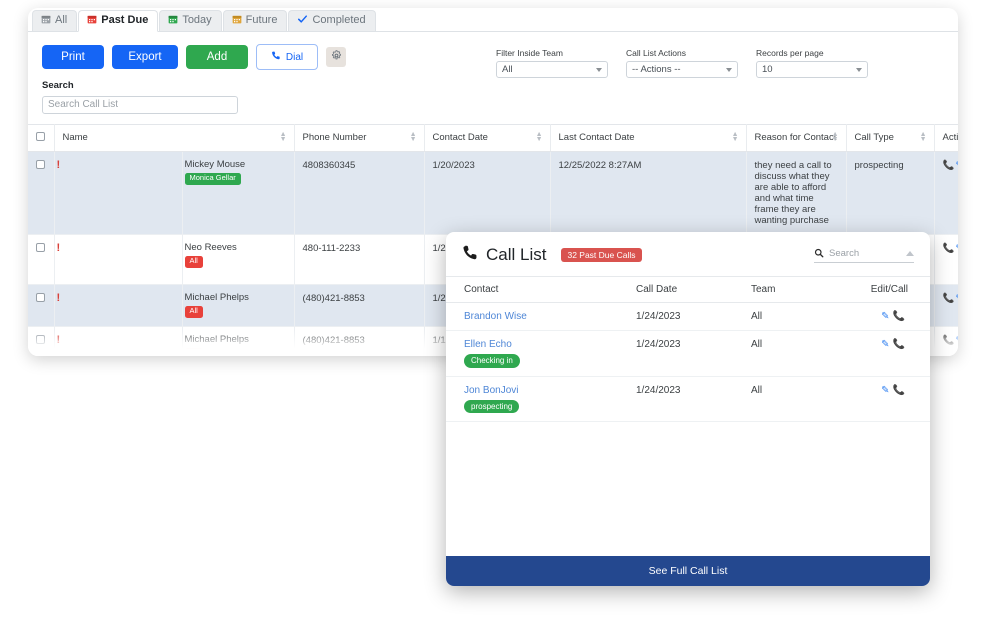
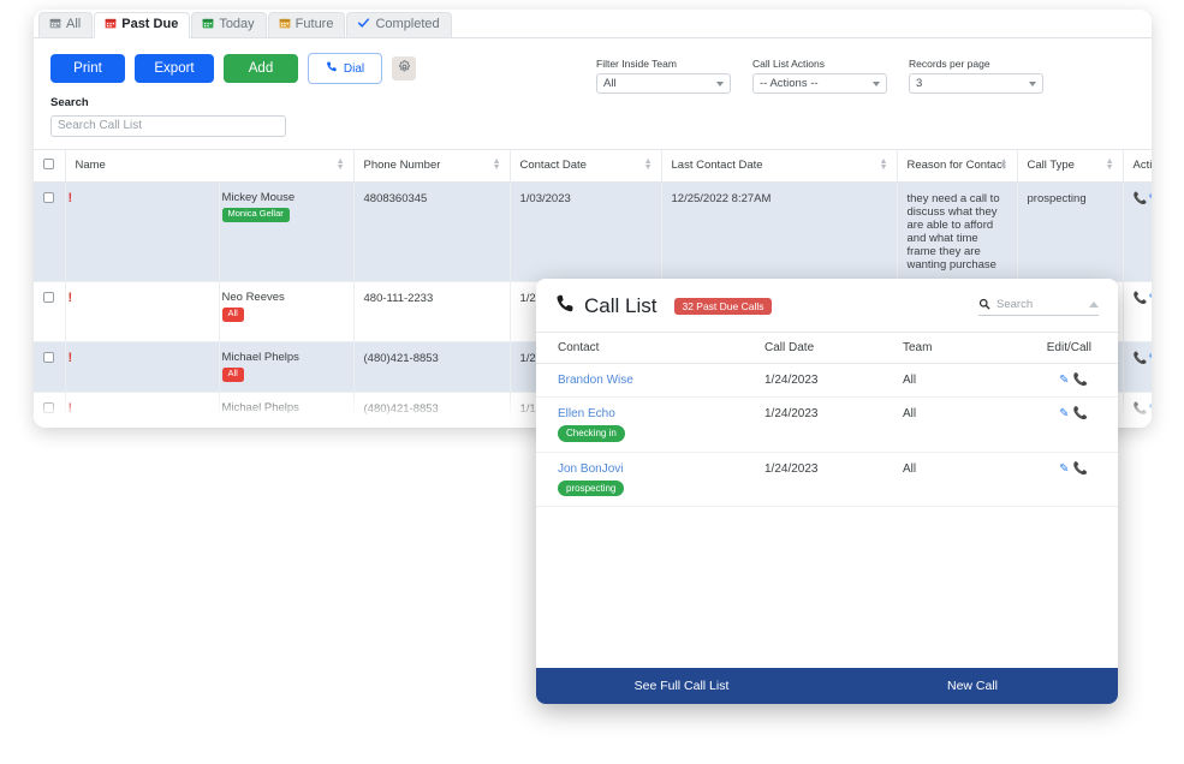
  All
  Past Due
  Today
  Future
  Completed
  Print
  Export
  Add
  Dial
  Search
  Search Call List
  Filter Inside Team
  All
  Call List Actions
  -- Actions --
  Records per page
- 10
+ 3
  	Name	Phone Number	Contact Date	Last Contact Date	Reason for Contact	Call Type	Acti
- 	!	Mickey Mouse Monica Gellar	4808360345	1/20/2023	12/25/2022 8:27AM	they need a call to discuss what they are able to afford and what time frame they are wanting purchase	prospecting	📞
+ 	!	Mickey Mouse Monica Gellar	4808360345	1/03/2023	12/25/2022 8:27AM	they need a call to discuss what they are able to afford and what time frame they are wanting purchase	prospecting	📞
  Call List
  32 Past Due Calls
  Search
  Contact	Call Date	Team	Edit/Call
  Brandon Wise	1/24/2023	All	✎📞
  Ellen Echo Checking in	1/24/2023	All	✎📞
  Jon BonJovi prospecting	1/24/2023	All	✎📞
  See Full Call List
+ New Call
